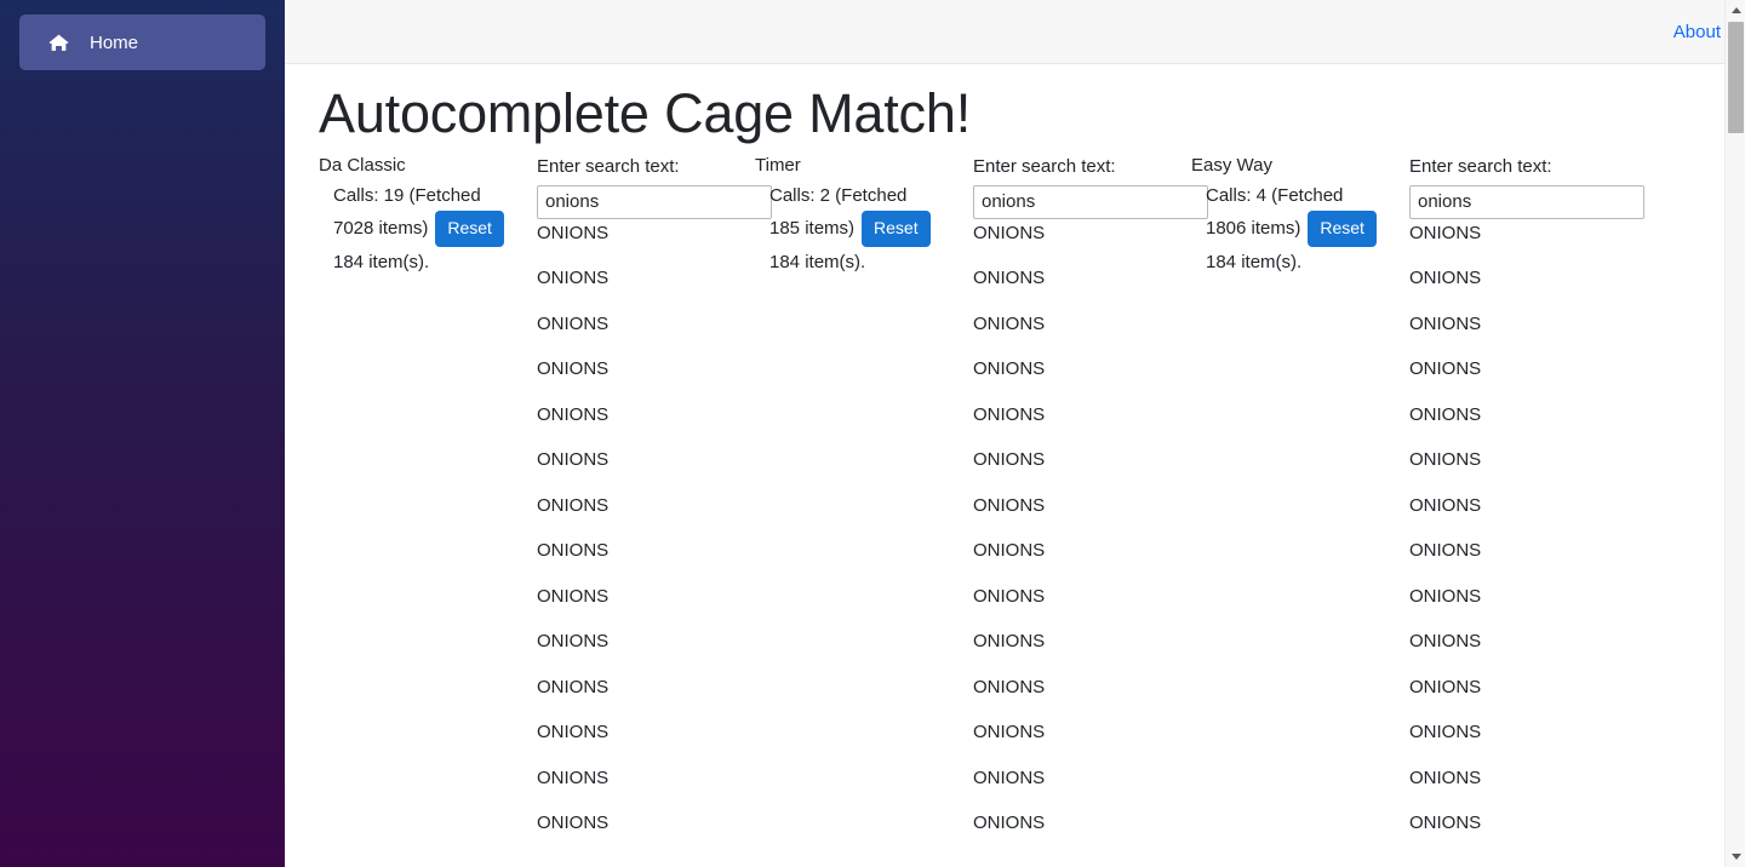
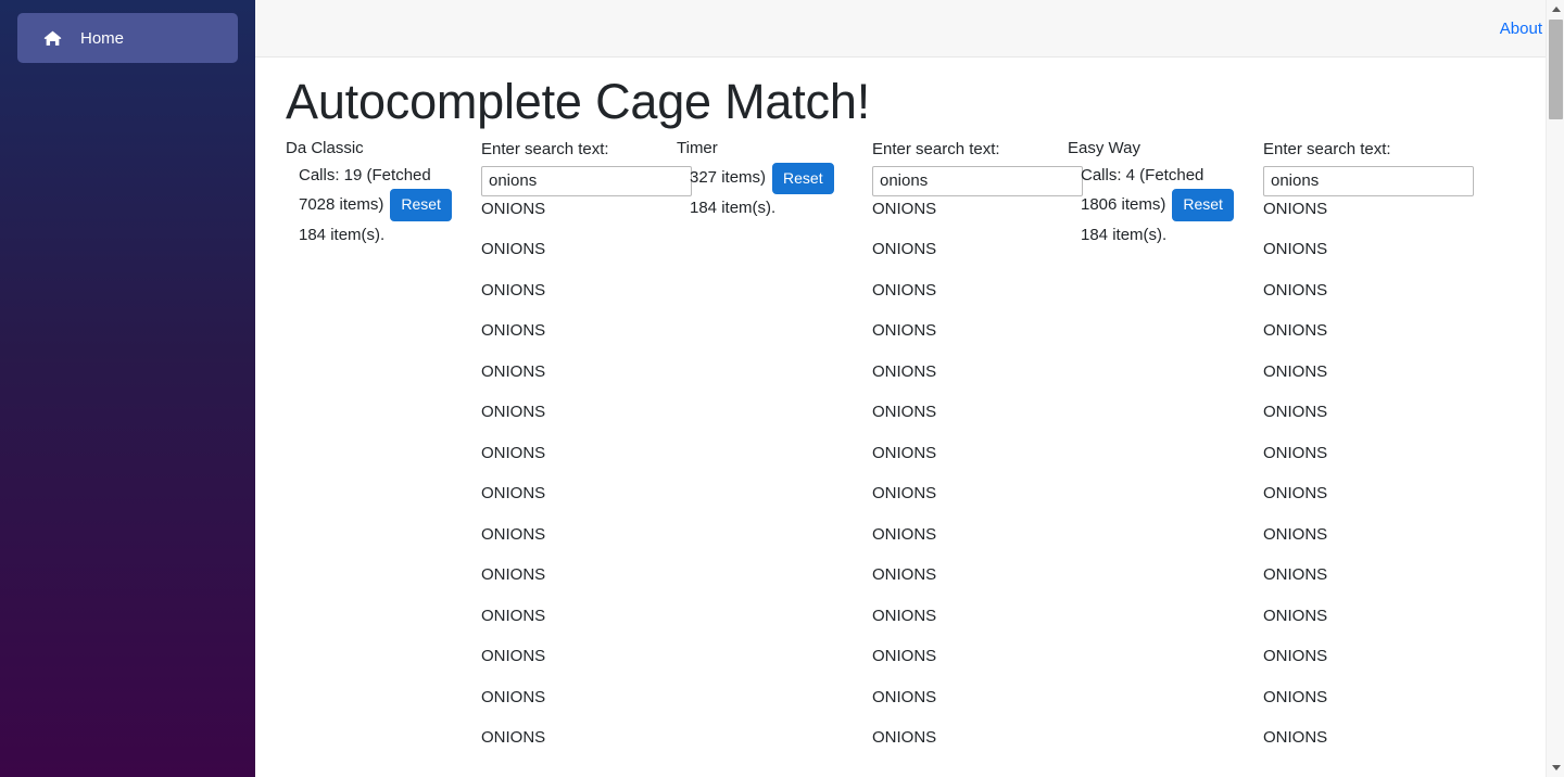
  Home
  About
  Autocomplete Cage Match!
  Da Classic
  Calls: 19 (Fetched
  7028 items)
  Reset
  184 item(s).
  Enter search text:
  onions
  ONIONS
  ONIONS
  ONIONS
  ONIONS
  ONIONS
  ONIONS
  ONIONS
  ONIONS
  ONIONS
  ONIONS
  ONIONS
  ONIONS
  ONIONS
  ONIONS
  Timer
- Calls: 2 (Fetched
- 185 items)
+ 327 items)
  Reset
  184 item(s).
  Enter search text:
  onions
  ONIONS
  ONIONS
  ONIONS
  ONIONS
  ONIONS
  ONIONS
  ONIONS
  ONIONS
  ONIONS
  ONIONS
  ONIONS
  ONIONS
  ONIONS
  ONIONS
  Easy Way
  Calls: 4 (Fetched
  1806 items)
  Reset
  184 item(s).
  Enter search text:
  onions
  ONIONS
  ONIONS
  ONIONS
  ONIONS
  ONIONS
  ONIONS
  ONIONS
  ONIONS
  ONIONS
  ONIONS
  ONIONS
  ONIONS
  ONIONS
  ONIONS
